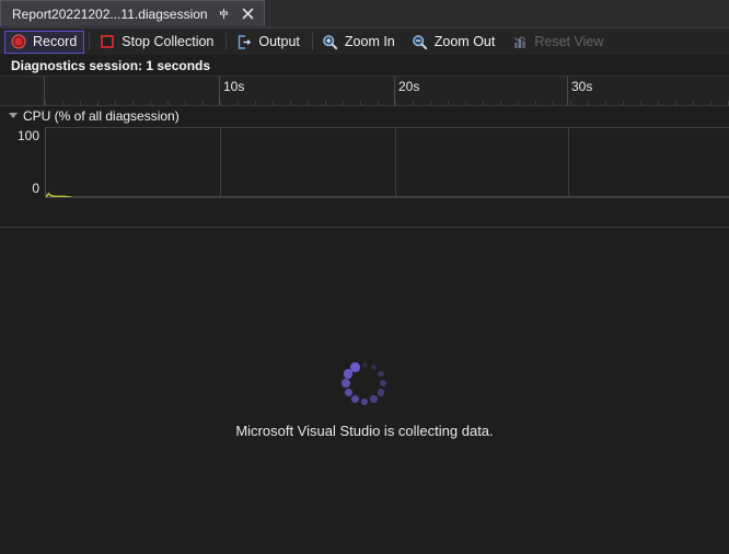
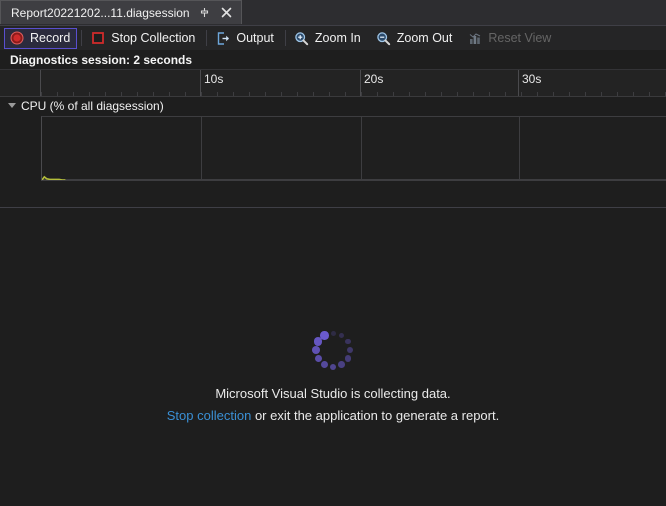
  Report20221202...11.diagsession
  Record
  Stop Collection
  Output
  Zoom In
  Zoom Out
  Reset View
- Diagnostics session: 1 seconds
+ Diagnostics session: 2 seconds
  10s
  20s
  30s
  CPU (% of all diagsession)
- 100
- 0
  Microsoft Visual Studio is collecting data.
+ Stop collection or exit the application to generate a report.
